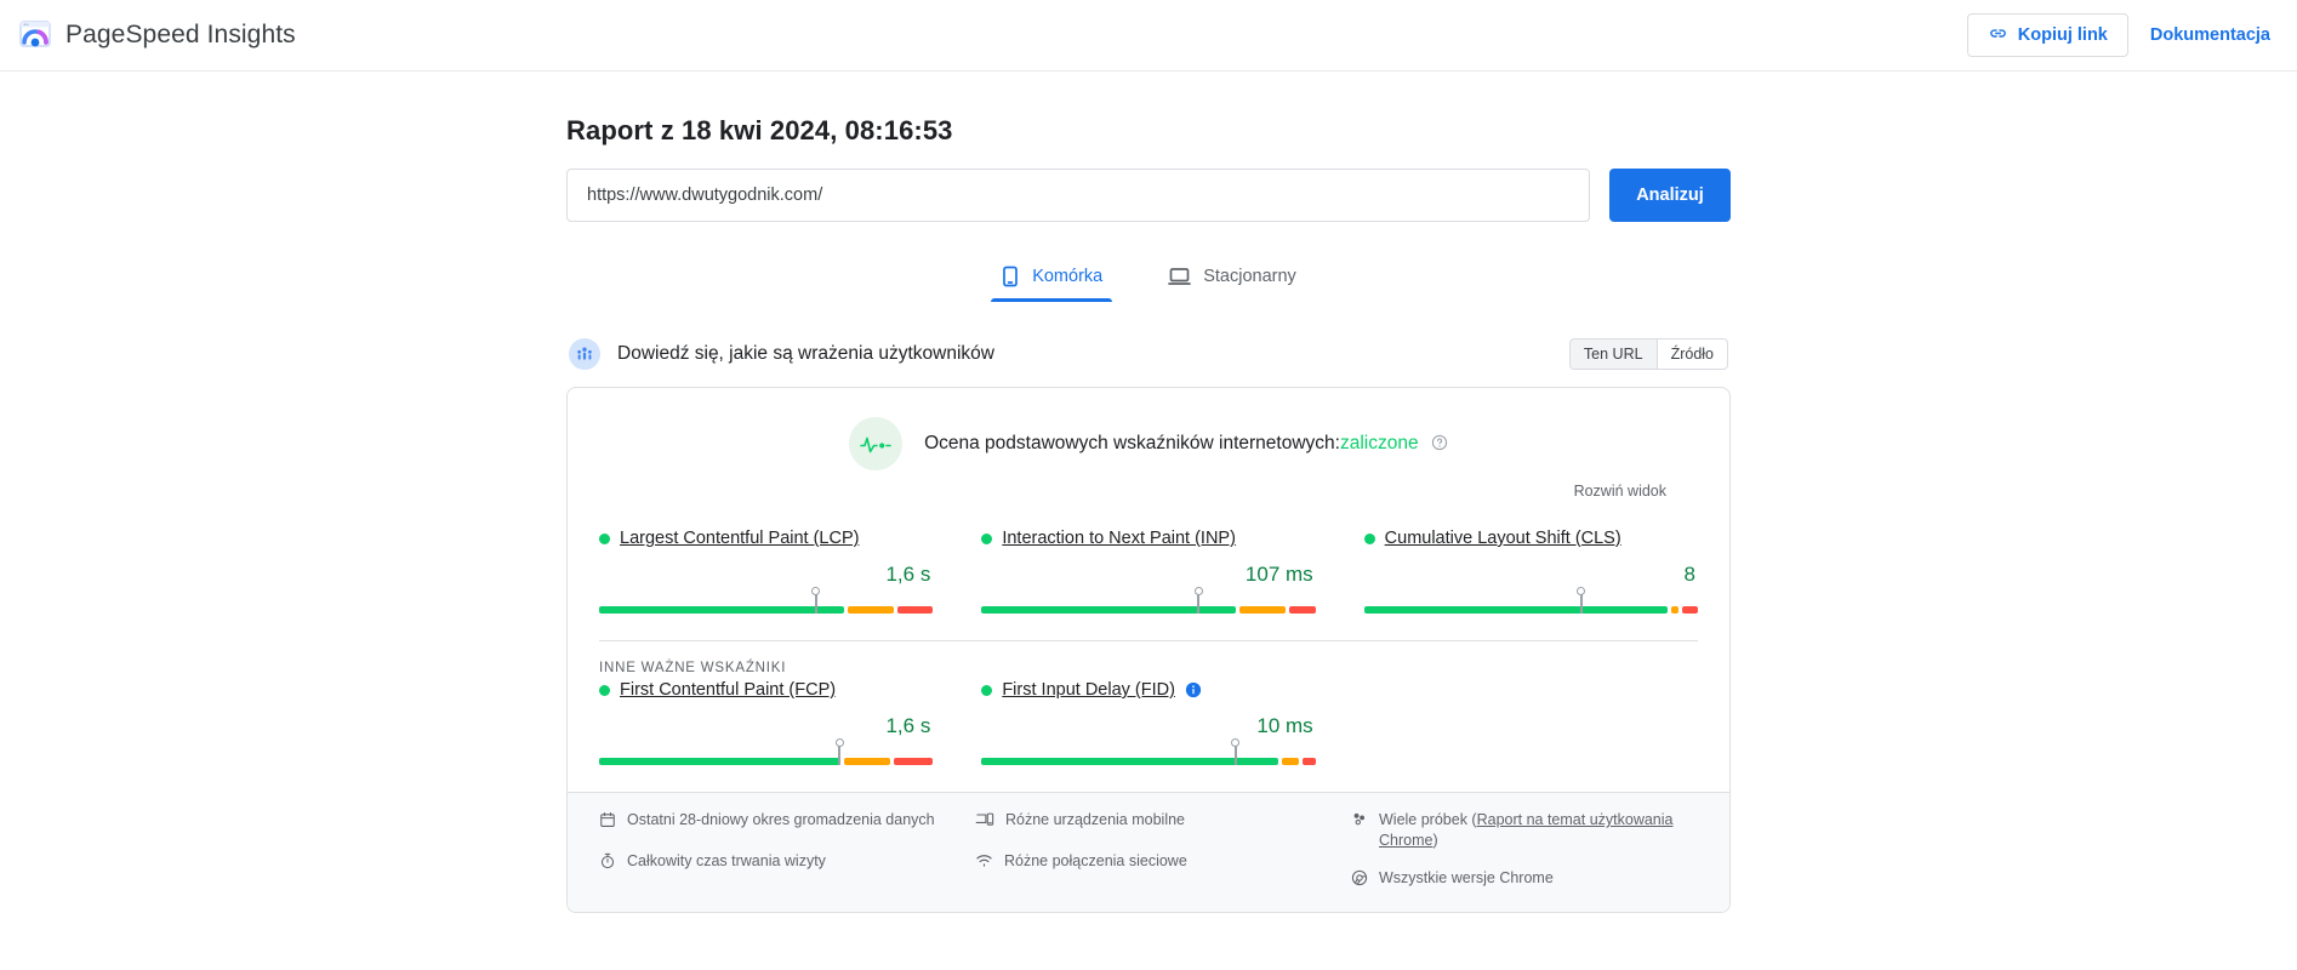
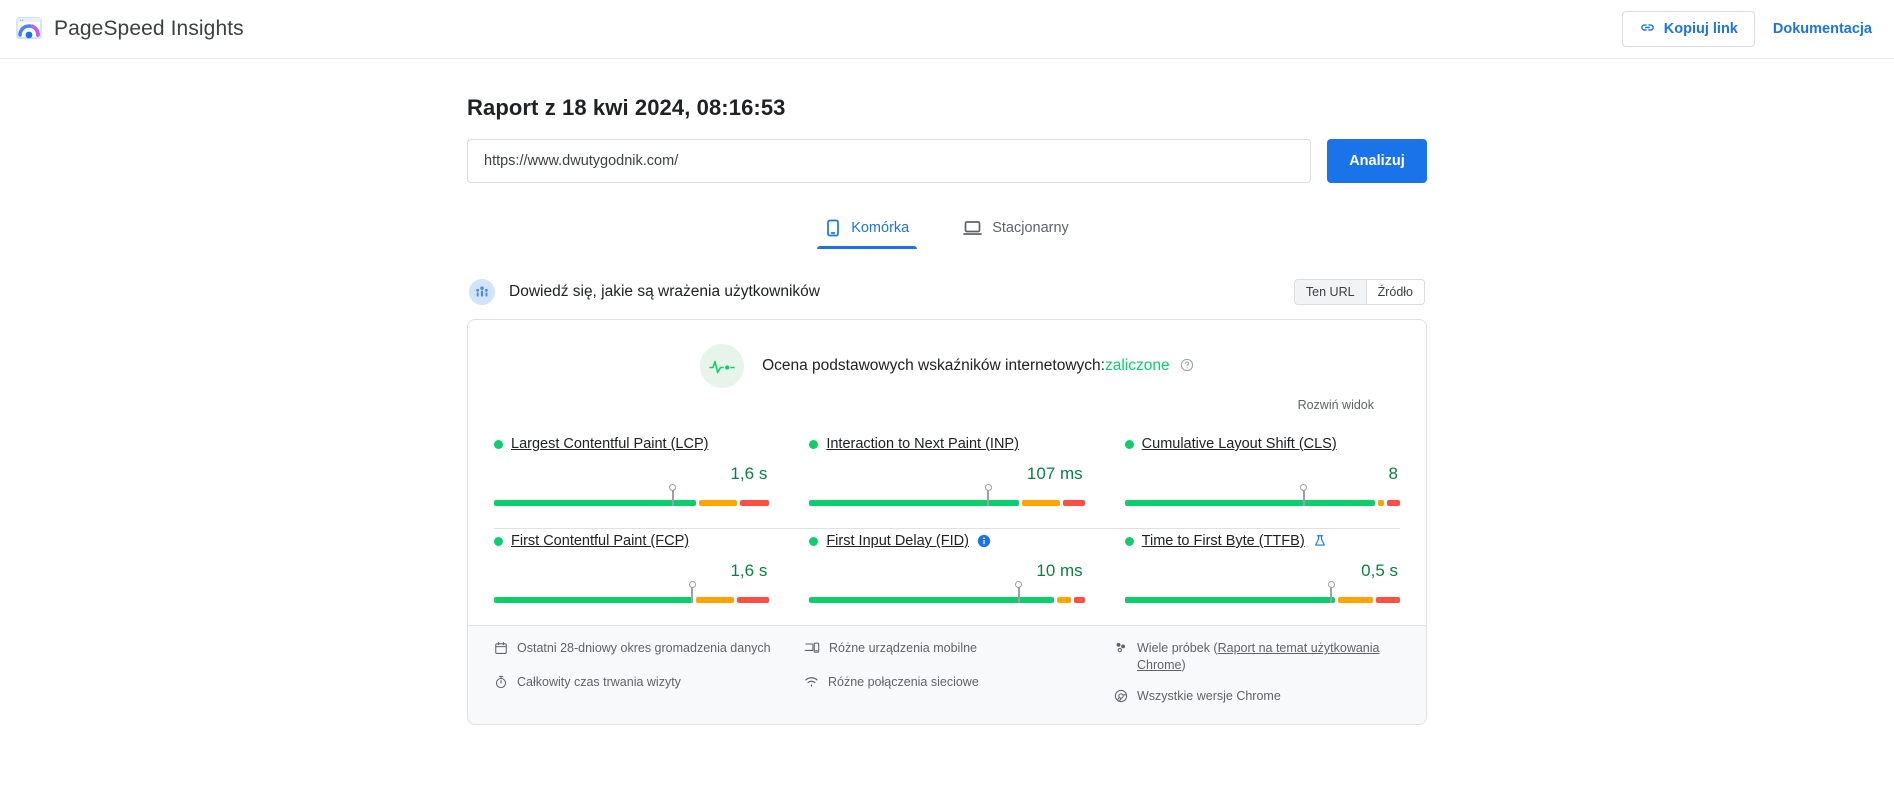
  PageSpeed Insights
  Kopiuj link
  Dokumentacja
  Raport z 18 kwi 2024, 08:16:53
  https://www.dwutygodnik.com/
  Analizuj
  Komórka
  Stacjonarny
  Dowiedź się, jakie są wrażenia użytkowników
  Ten URL
  Źródło
  Ocena podstawowych wskaźników internetowych:zaliczone
  Rozwiń widok
  Largest Contentful Paint (LCP)
  1,6 s
  Interaction to Next Paint (INP)
  107 ms
  Cumulative Layout Shift (CLS)
  8
- INNE WAŻNE WSKAŹNIKI
  First Contentful Paint (FCP)
  1,6 s
  First Input Delay (FID)
  10 ms
+ Time to First Byte (TTFB)
+ 0,5 s
  Ostatni 28-dniowy okres gromadzenia danych
  Całkowity czas trwania wizyty
  Różne urządzenia mobilne
  Różne połączenia sieciowe
  Wiele próbek (Raport na temat użytkowania Chrome)
  Wszystkie wersje Chrome
